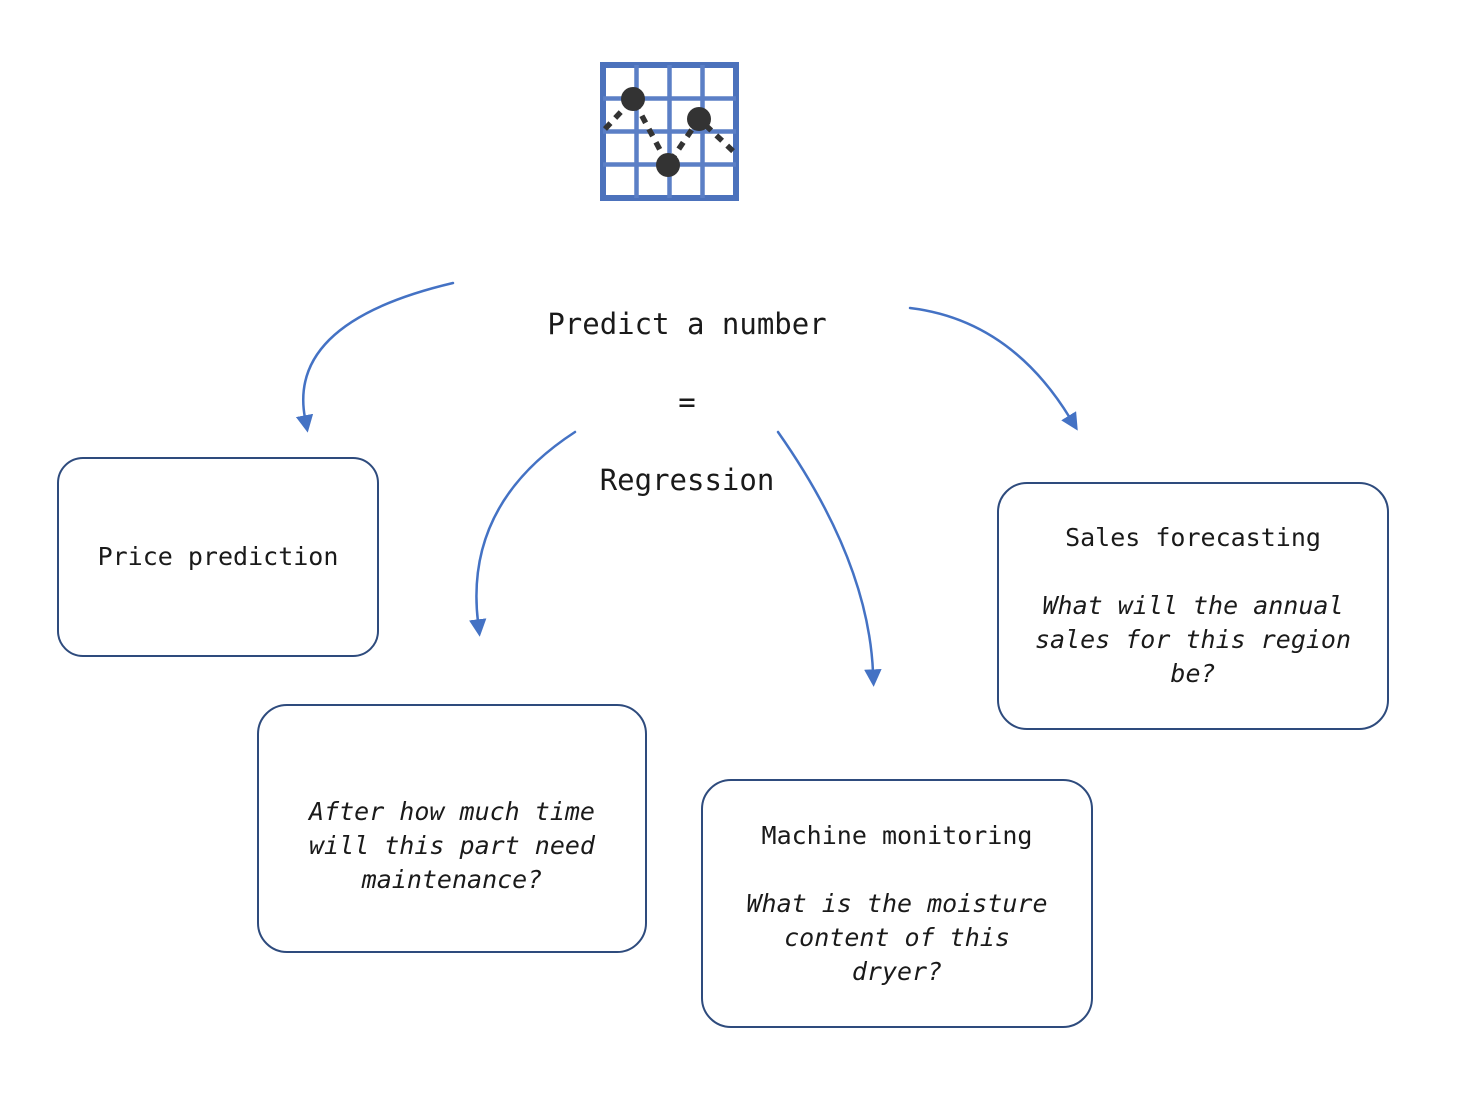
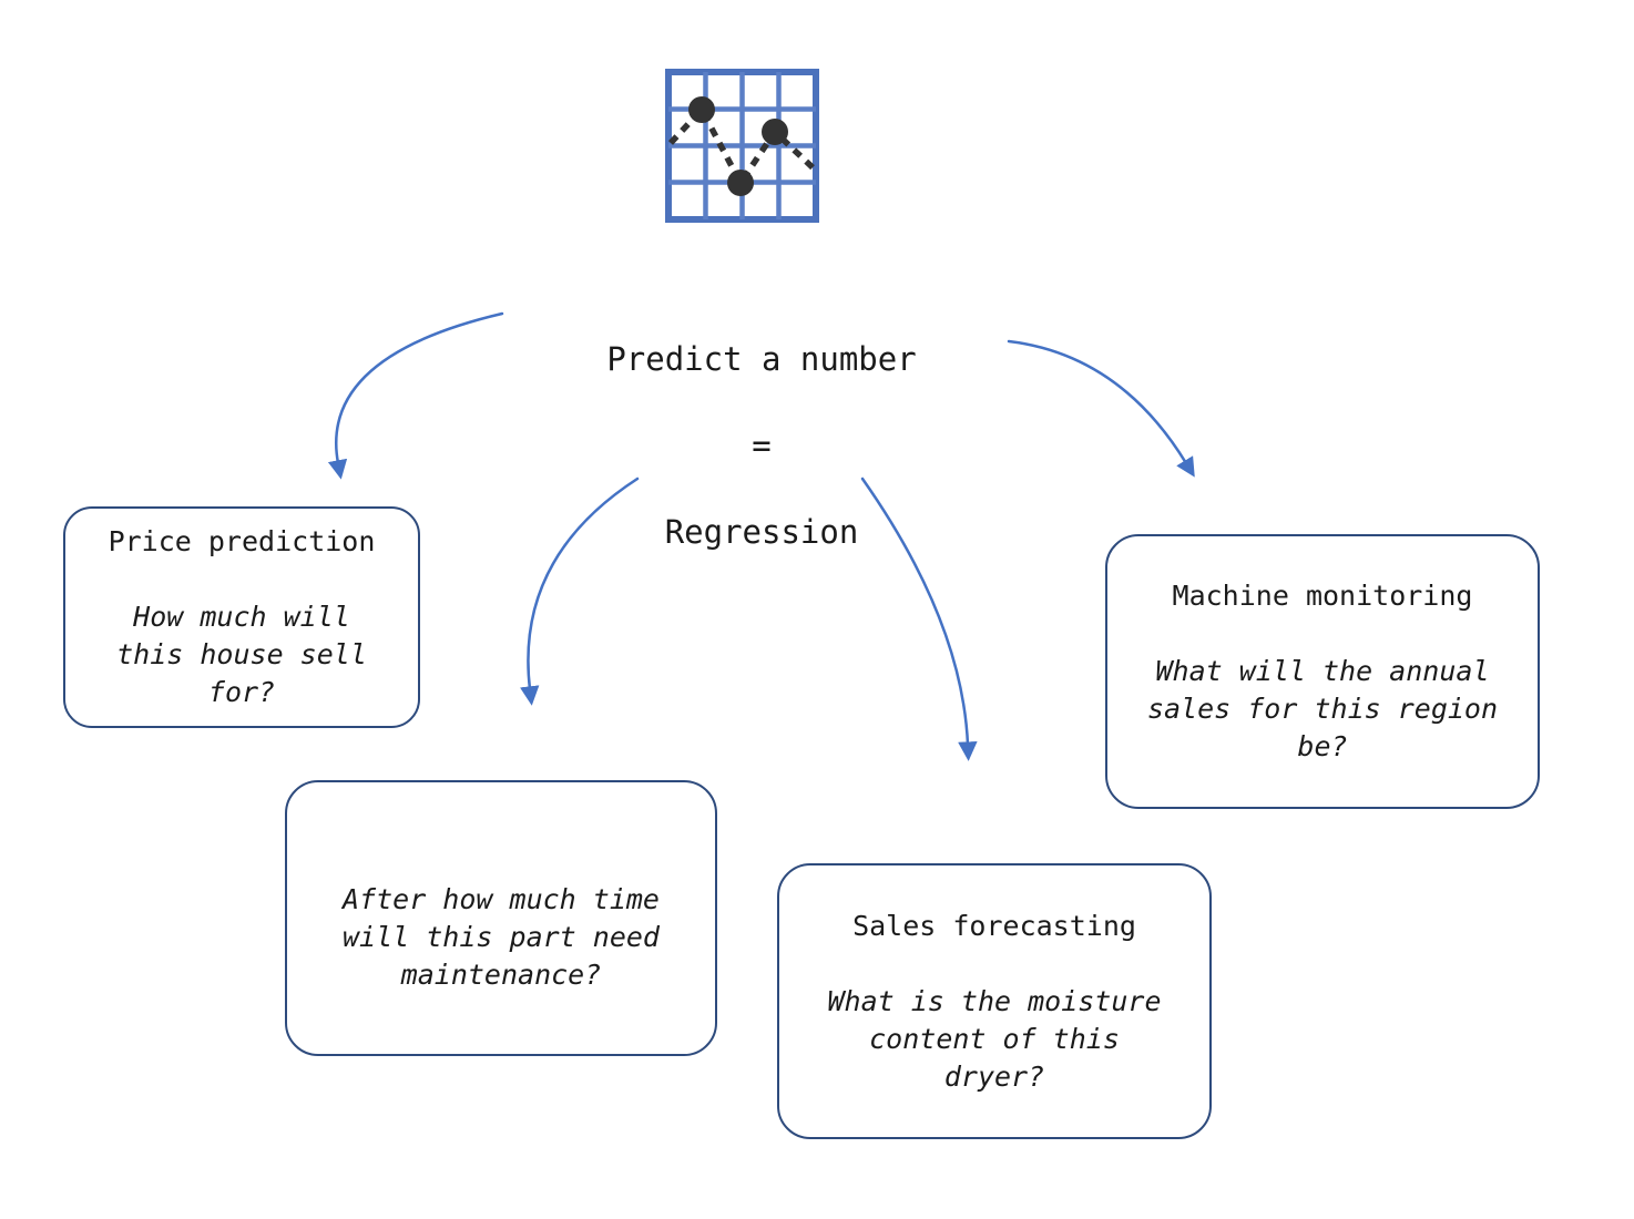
  Predict a number
  =
  Regression
  Price prediction
+ How much will
+ this house sell
+ for?
  After how much time
  will this part need
  maintenance?
- Machine monitoring
+ Sales forecasting
  What is the moisture
  content of this
  dryer?
- Sales forecasting
+ Machine monitoring
  What will the annual
  sales for this region
  be?
